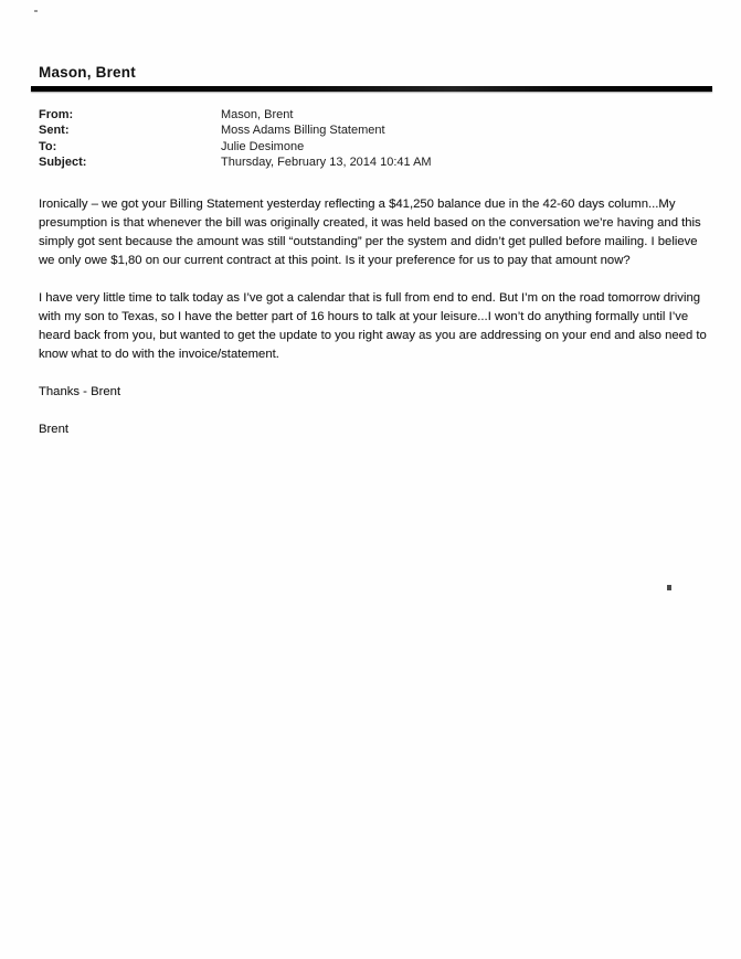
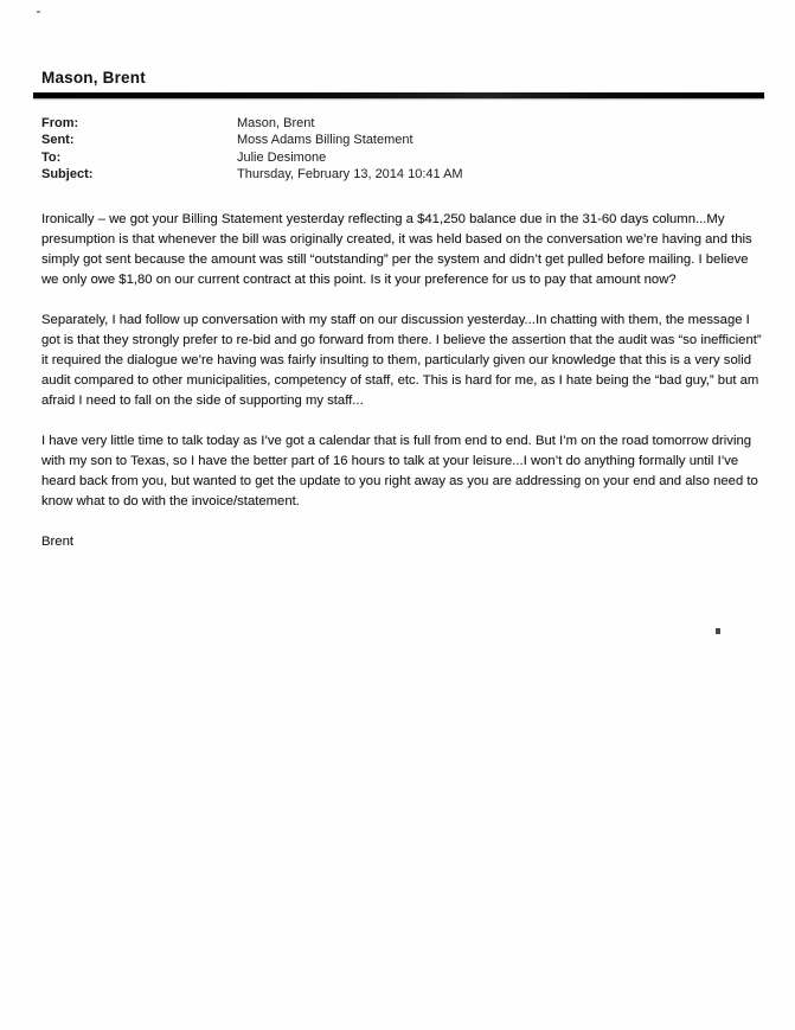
  Mason, Brent
  From:
  Mason, Brent
  Sent:
  Moss Adams Billing Statement
  To:
  Julie Desimone
  Subject:
  Thursday, February 13, 2014 10:41 AM
- Ironically – we got your Billing Statement yesterday reflecting a $41,250 balance due in the 42-60 days column...My presumption is that whenever the bill was originally created, it was held based on the conversation we’re having and this simply got sent because the amount was still “outstanding” per the system and didn’t get pulled before mailing. I believe we only owe $1,80 on our current contract at this point. Is it your preference for us to pay that amount now?
+ Ironically – we got your Billing Statement yesterday reflecting a $41,250 balance due in the 31-60 days column...My presumption is that whenever the bill was originally created, it was held based on the conversation we’re having and this simply got sent because the amount was still “outstanding” per the system and didn’t get pulled before mailing. I believe we only owe $1,80 on our current contract at this point. Is it your preference for us to pay that amount now?
+ Separately, I had follow up conversation with my staff on our discussion yesterday...In chatting with them, the message I got is that they strongly prefer to re-bid and go forward from there. I believe the assertion that the audit was “so inefficient” it required the dialogue we’re having was fairly insulting to them, particularly given our knowledge that this is a very solid audit compared to other municipalities, competency of staff, etc. This is hard for me, as I hate being the “bad guy,” but am afraid I need to fall on the side of supporting my staff...
  I have very little time to talk today as I’ve got a calendar that is full from end to end. But I’m on the road tomorrow driving with my son to Texas, so I have the better part of 16 hours to talk at your leisure...I won’t do anything formally until I’ve heard back from you, but wanted to get the update to you right away as you are addressing on your end and also need to know what to do with the invoice/statement.
- Thanks - Brent
  Brent
